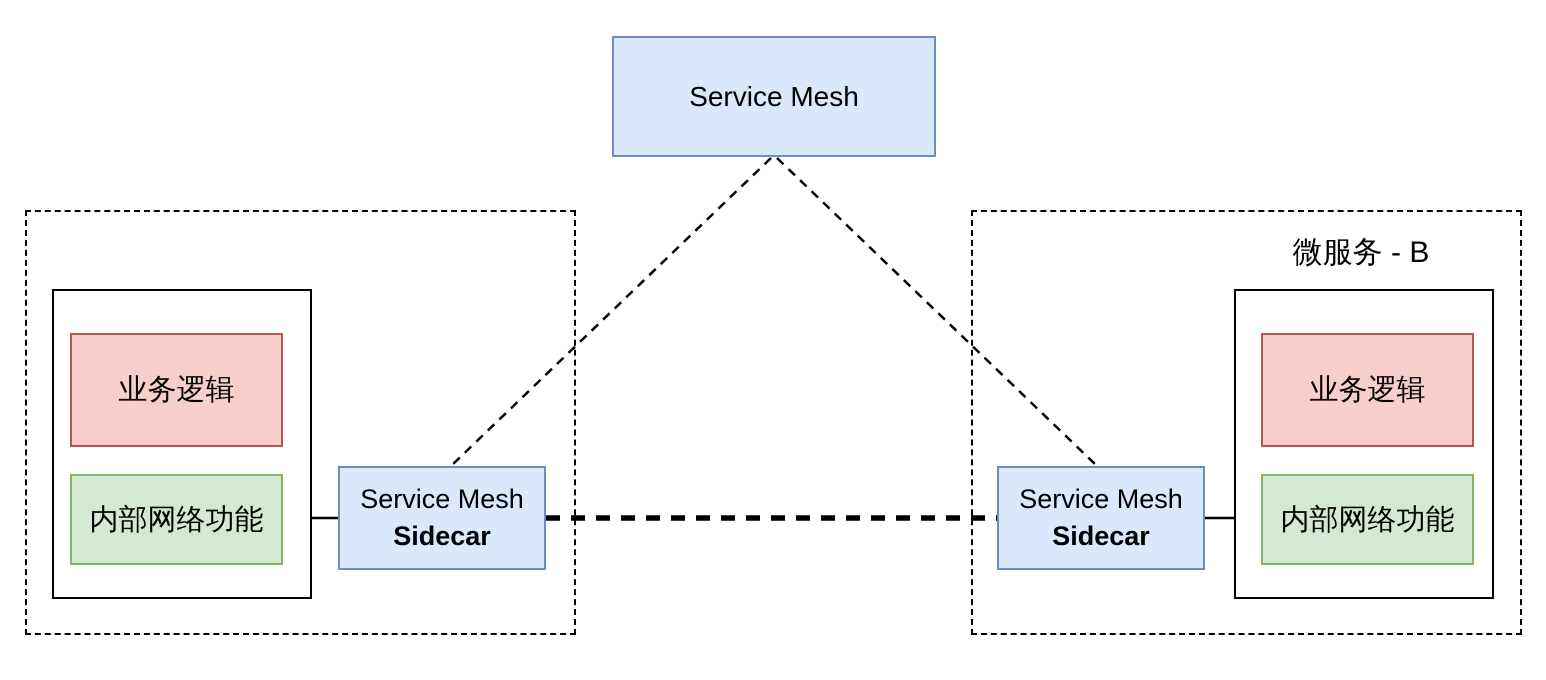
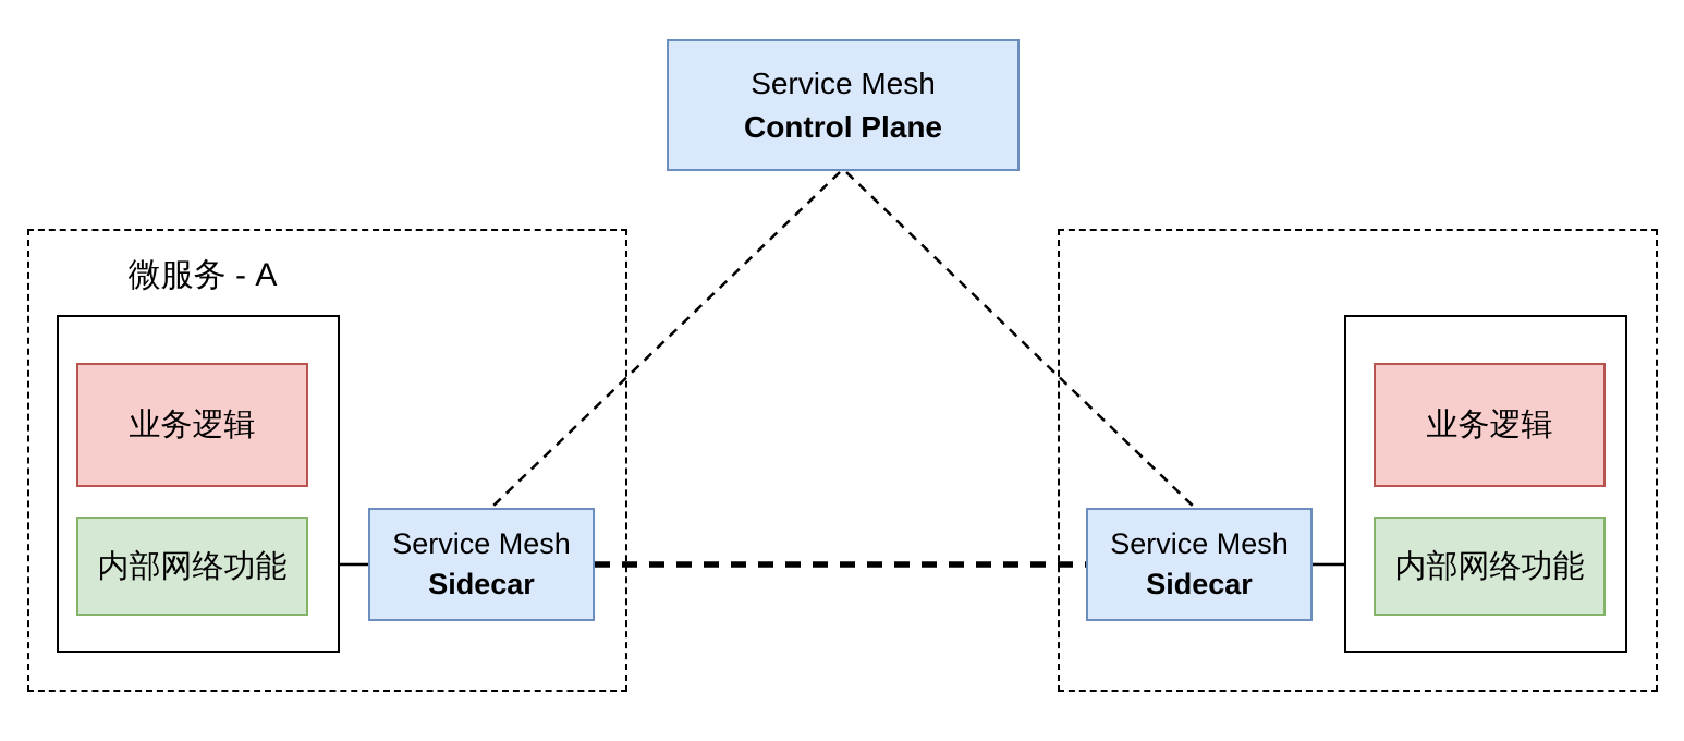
  Service Mesh
+ Control Plane
+ 微服务 - A
  业务逻辑
  内部网络功能
  Service Mesh
  Sidecar
- 微服务 - B
  业务逻辑
  内部网络功能
  Service Mesh
  Sidecar
